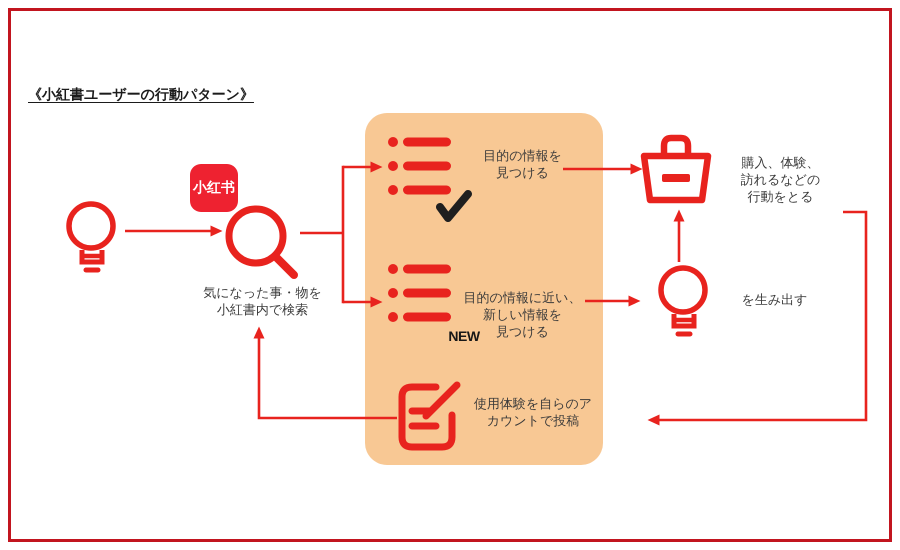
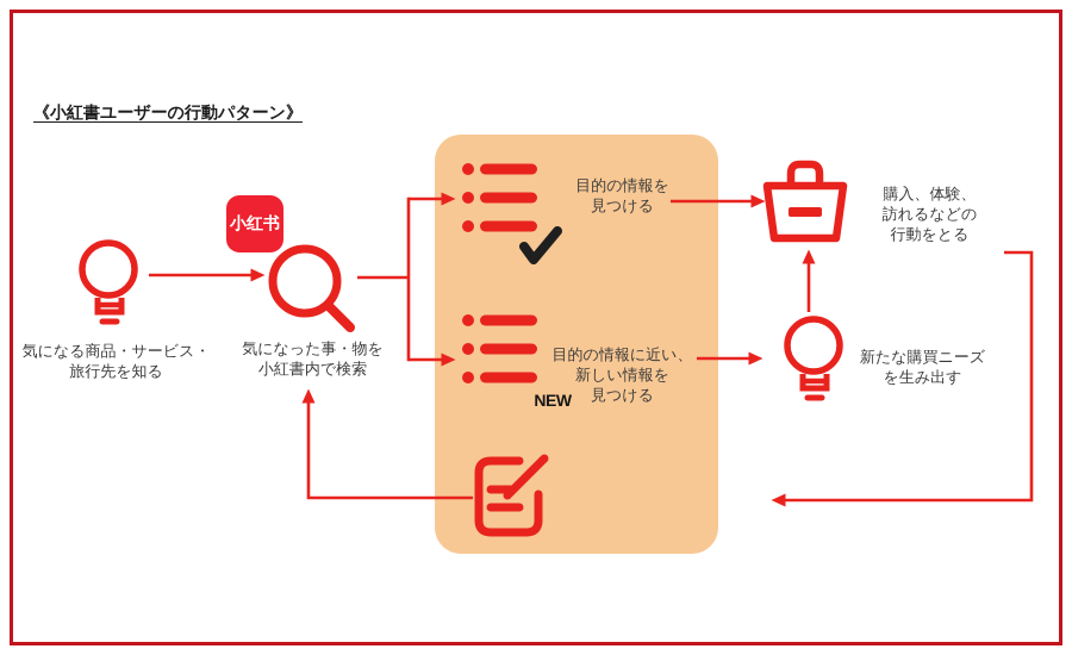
  《小紅書ユーザーの行動パターン》
+ 気になる商品・サービス・
+ 旅行先を知る
  小红书
  気になった事・物を
  小紅書内で検索
  目的の情報を
  見つける
  NEW
  目的の情報に近い、
  新しい情報を
  見つける
- 使用体験を自らのア
- カウントで投稿
  購入、体験、
  訪れるなどの
  行動をとる
+ 新たな購買ニーズ
  を生み出す
